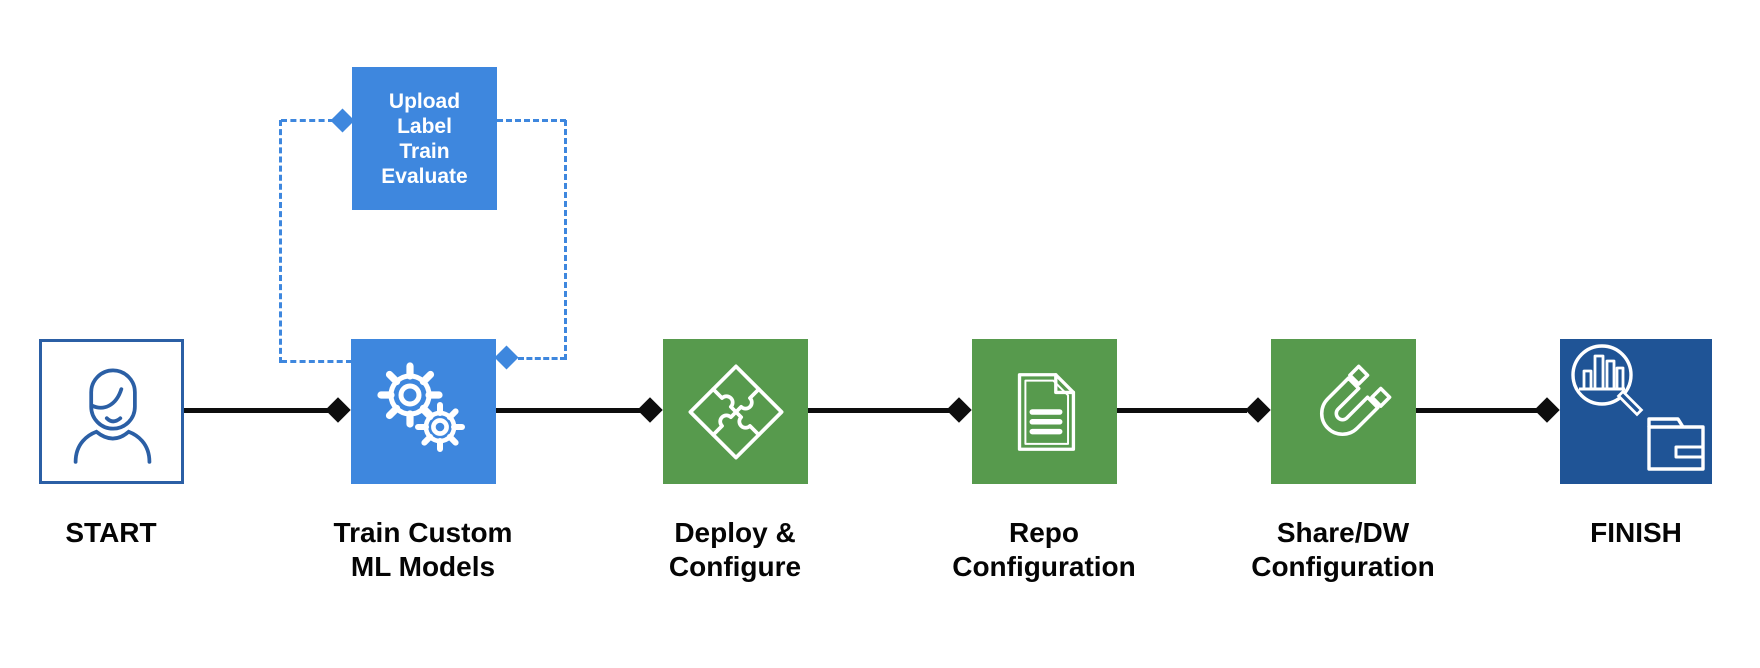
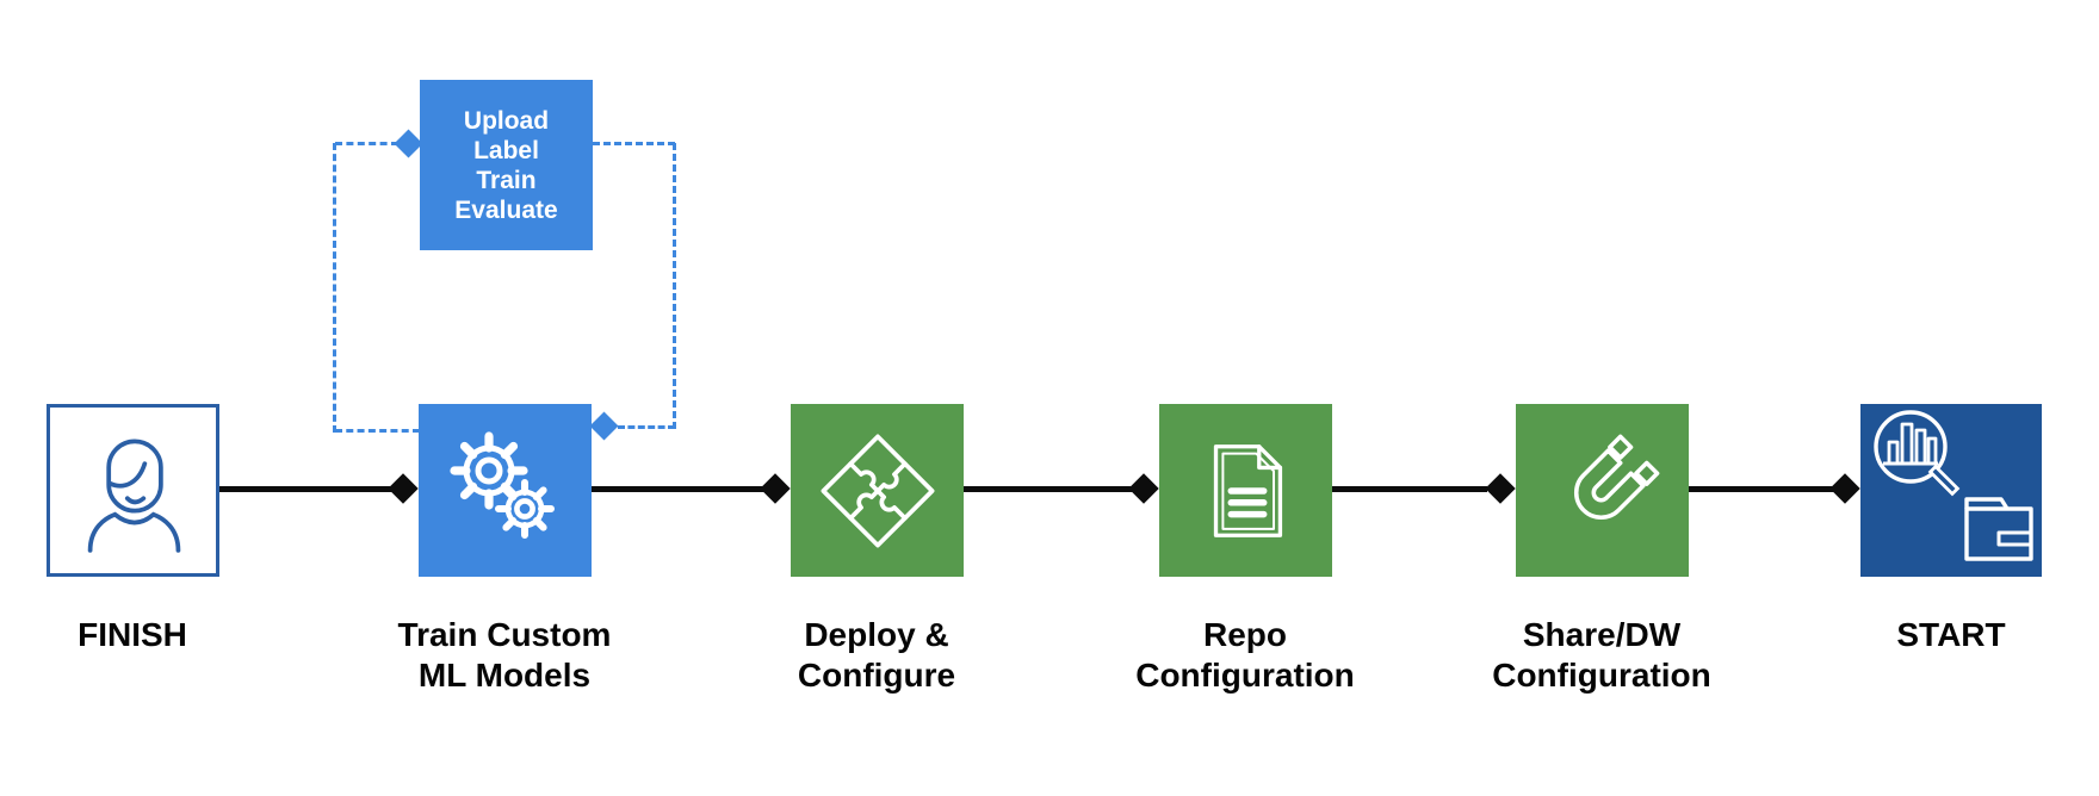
  Upload
  Label
  Train
  Evaluate
- START
+ FINISH
  Train Custom
  ML Models
  Deploy &
  Configure
  Repo
  Configuration
  Share/DW
  Configuration
- FINISH
+ START
